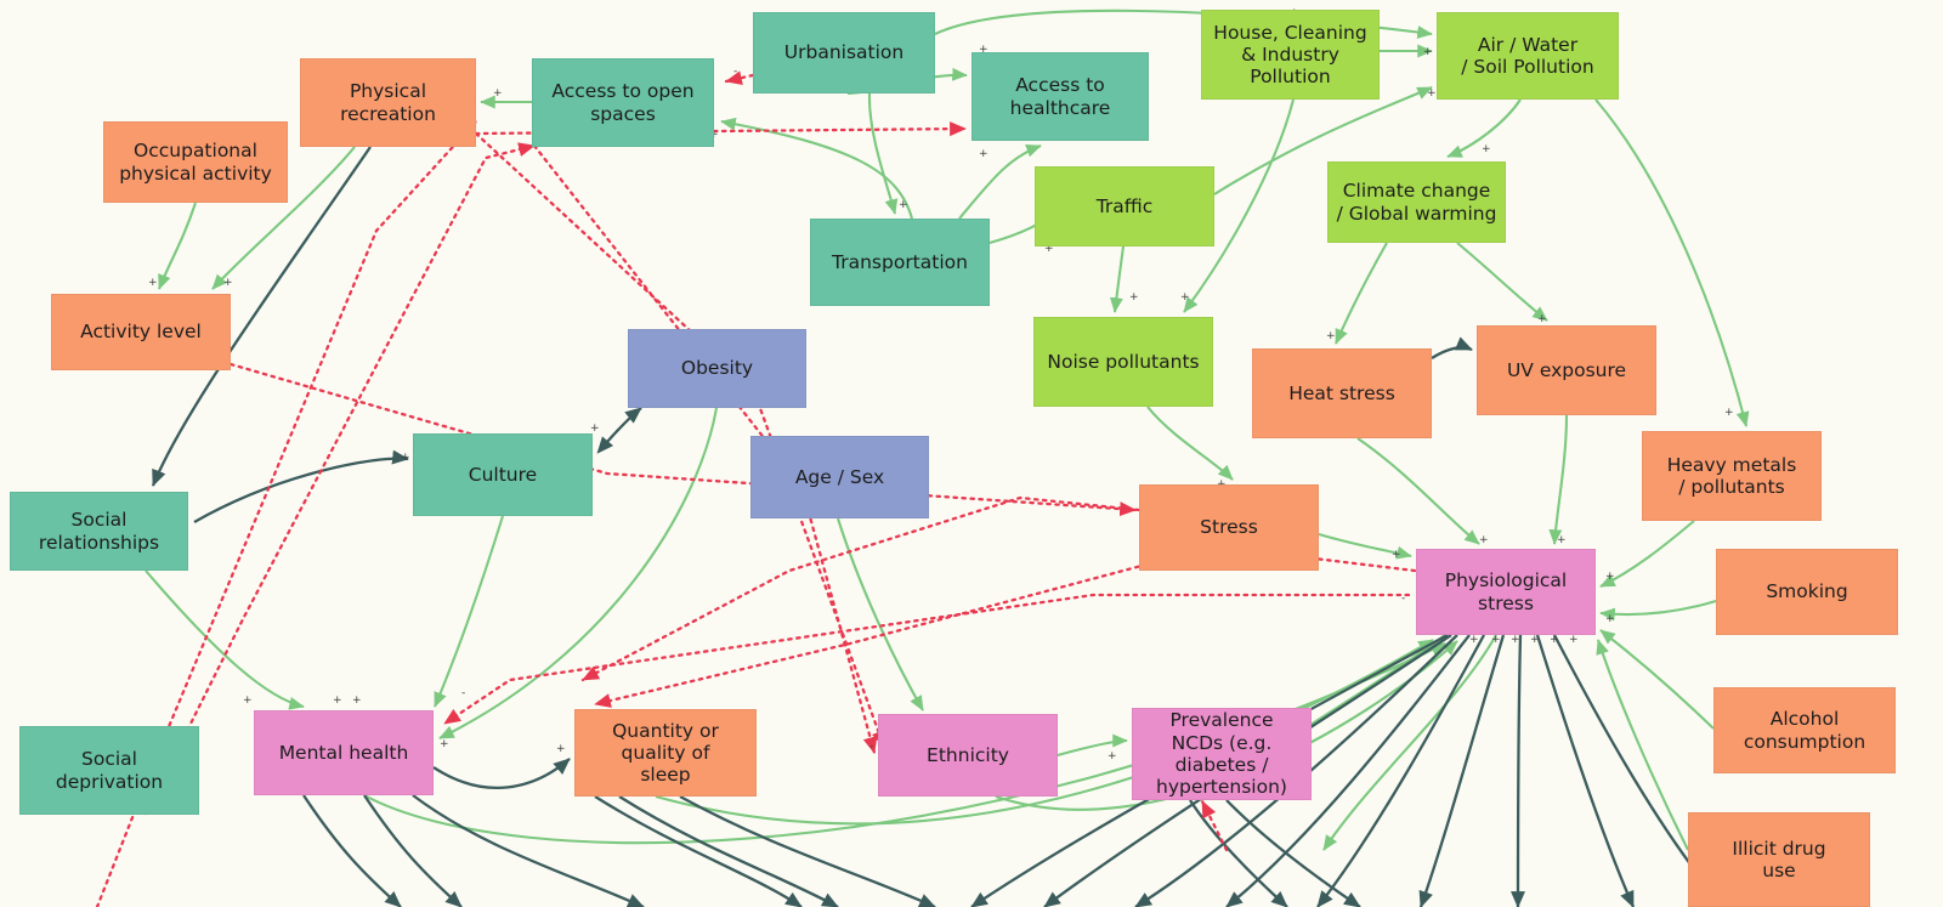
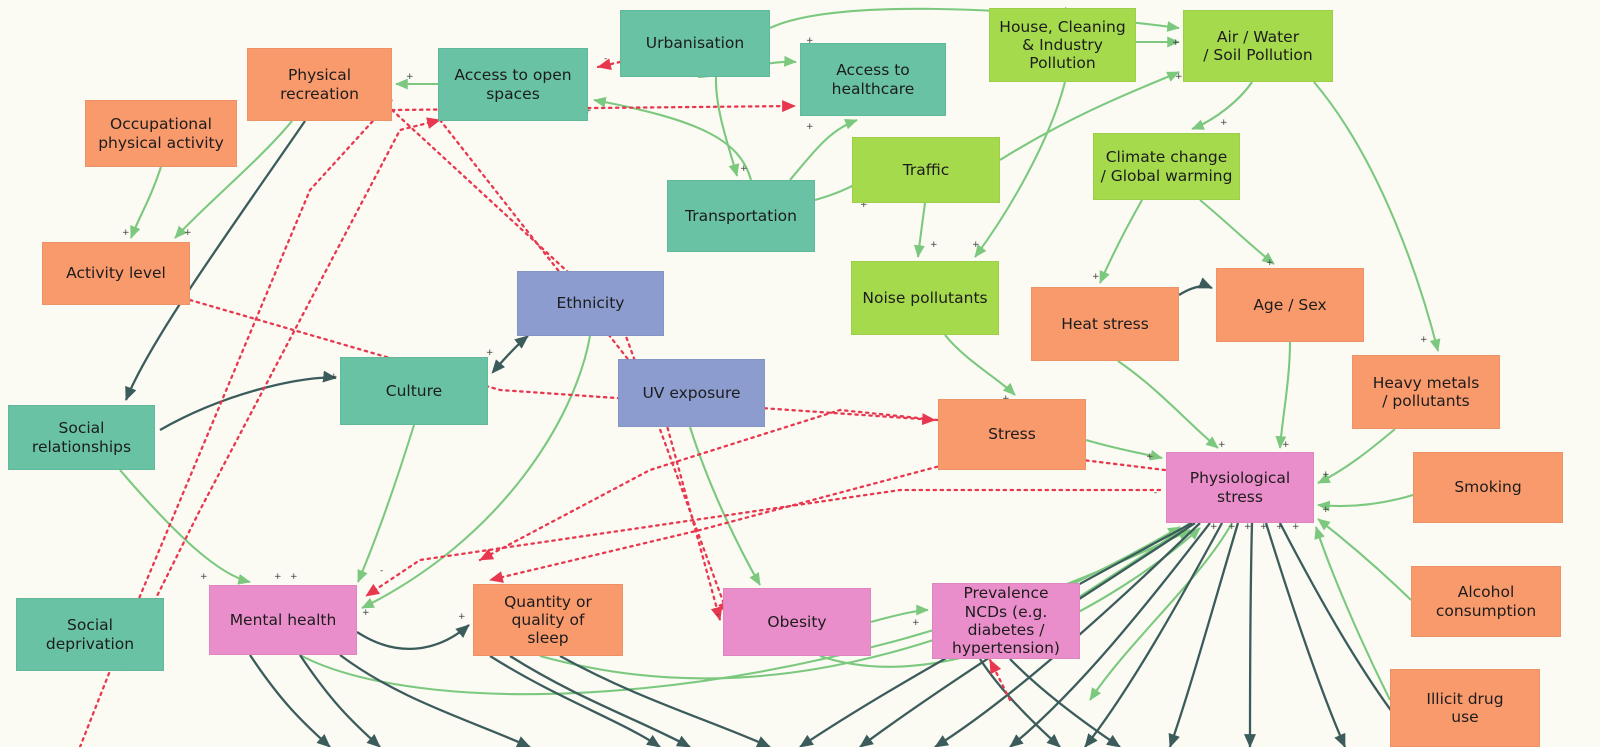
  +
  +
  +
  -
  +
  +
  +
  +
  +
  +
  +
  +
  +
  +
  +
  +
  +
  +
  +
  +
  +
  +
  +
  +
  +
  +
  +
  +
  +
  +
  +
  +
  +
  +
  +
  -
  -
  -
  Occupational
  physical activity
  Physical
  recreation
  Access to open
  spaces
  Urbanisation
  Access to
  healthcare
  House, Cleaning
  & Industry
  Pollution
  Air / Water
  / Soil Pollution
  Activity level
  Traffic
  Climate change
  / Global warming
  Transportation
  Noise pollutants
  Heat stress
- UV exposure
+ Age / Sex
- Obesity
+ Ethnicity
  Culture
- Age / Sex
+ UV exposure
  Heavy metals
  / pollutants
  Social
  relationships
  Stress
  Physiological
  stress
  Smoking
  Alcohol
  consumption
  Social
  deprivation
  Mental health
  Quantity or
  quality of
  sleep
- Ethnicity
+ Obesity
  Prevalence
  NCDs (e.g.
  diabetes /
  hypertension)
  Illicit drug
  use
